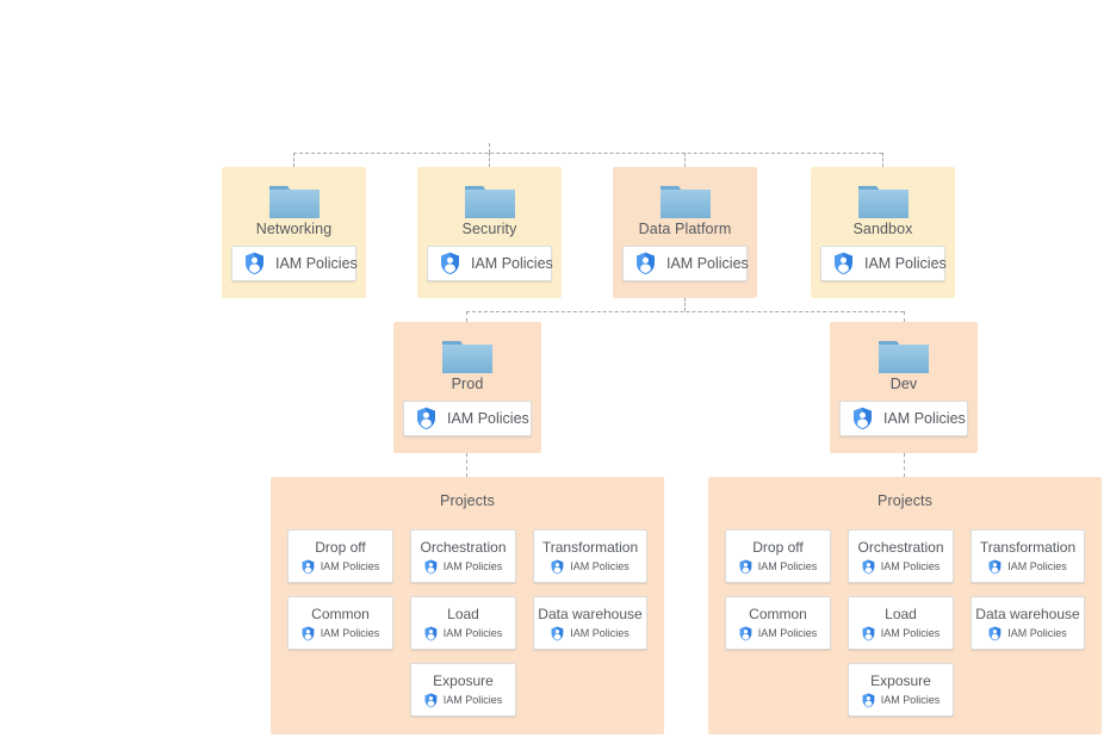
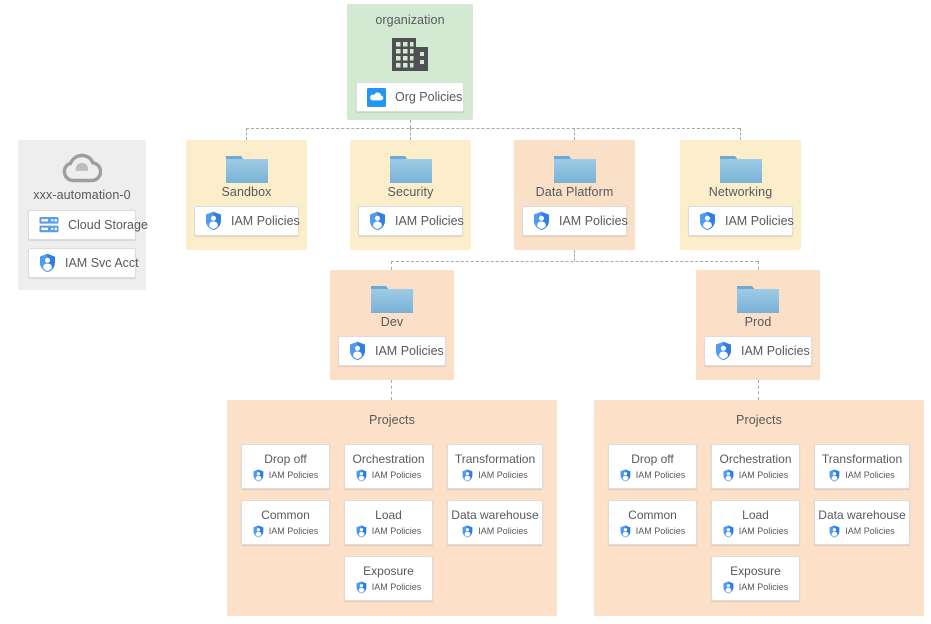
+ organization
+ Org Policies
+ xxx-automation-0
+ Cloud Storage
+ IAM Svc Acct
- Networking
+ Sandbox
  IAM Policies
  Security
  IAM Policies
  Data Platform
  IAM Policies
- Sandbox
+ Networking
  IAM Policies
- Prod
+ Dev
  IAM Policies
- Dev
+ Prod
  IAM Policies
  Projects
  Drop off
  IAM Policies
  Orchestration
  IAM Policies
  Transformation
  IAM Policies
  Common
  IAM Policies
  Load
  IAM Policies
  Data warehouse
  IAM Policies
  Exposure
  IAM Policies
  Projects
  Drop off
  IAM Policies
  Orchestration
  IAM Policies
  Transformation
  IAM Policies
  Common
  IAM Policies
  Load
  IAM Policies
  Data warehouse
  IAM Policies
  Exposure
  IAM Policies
